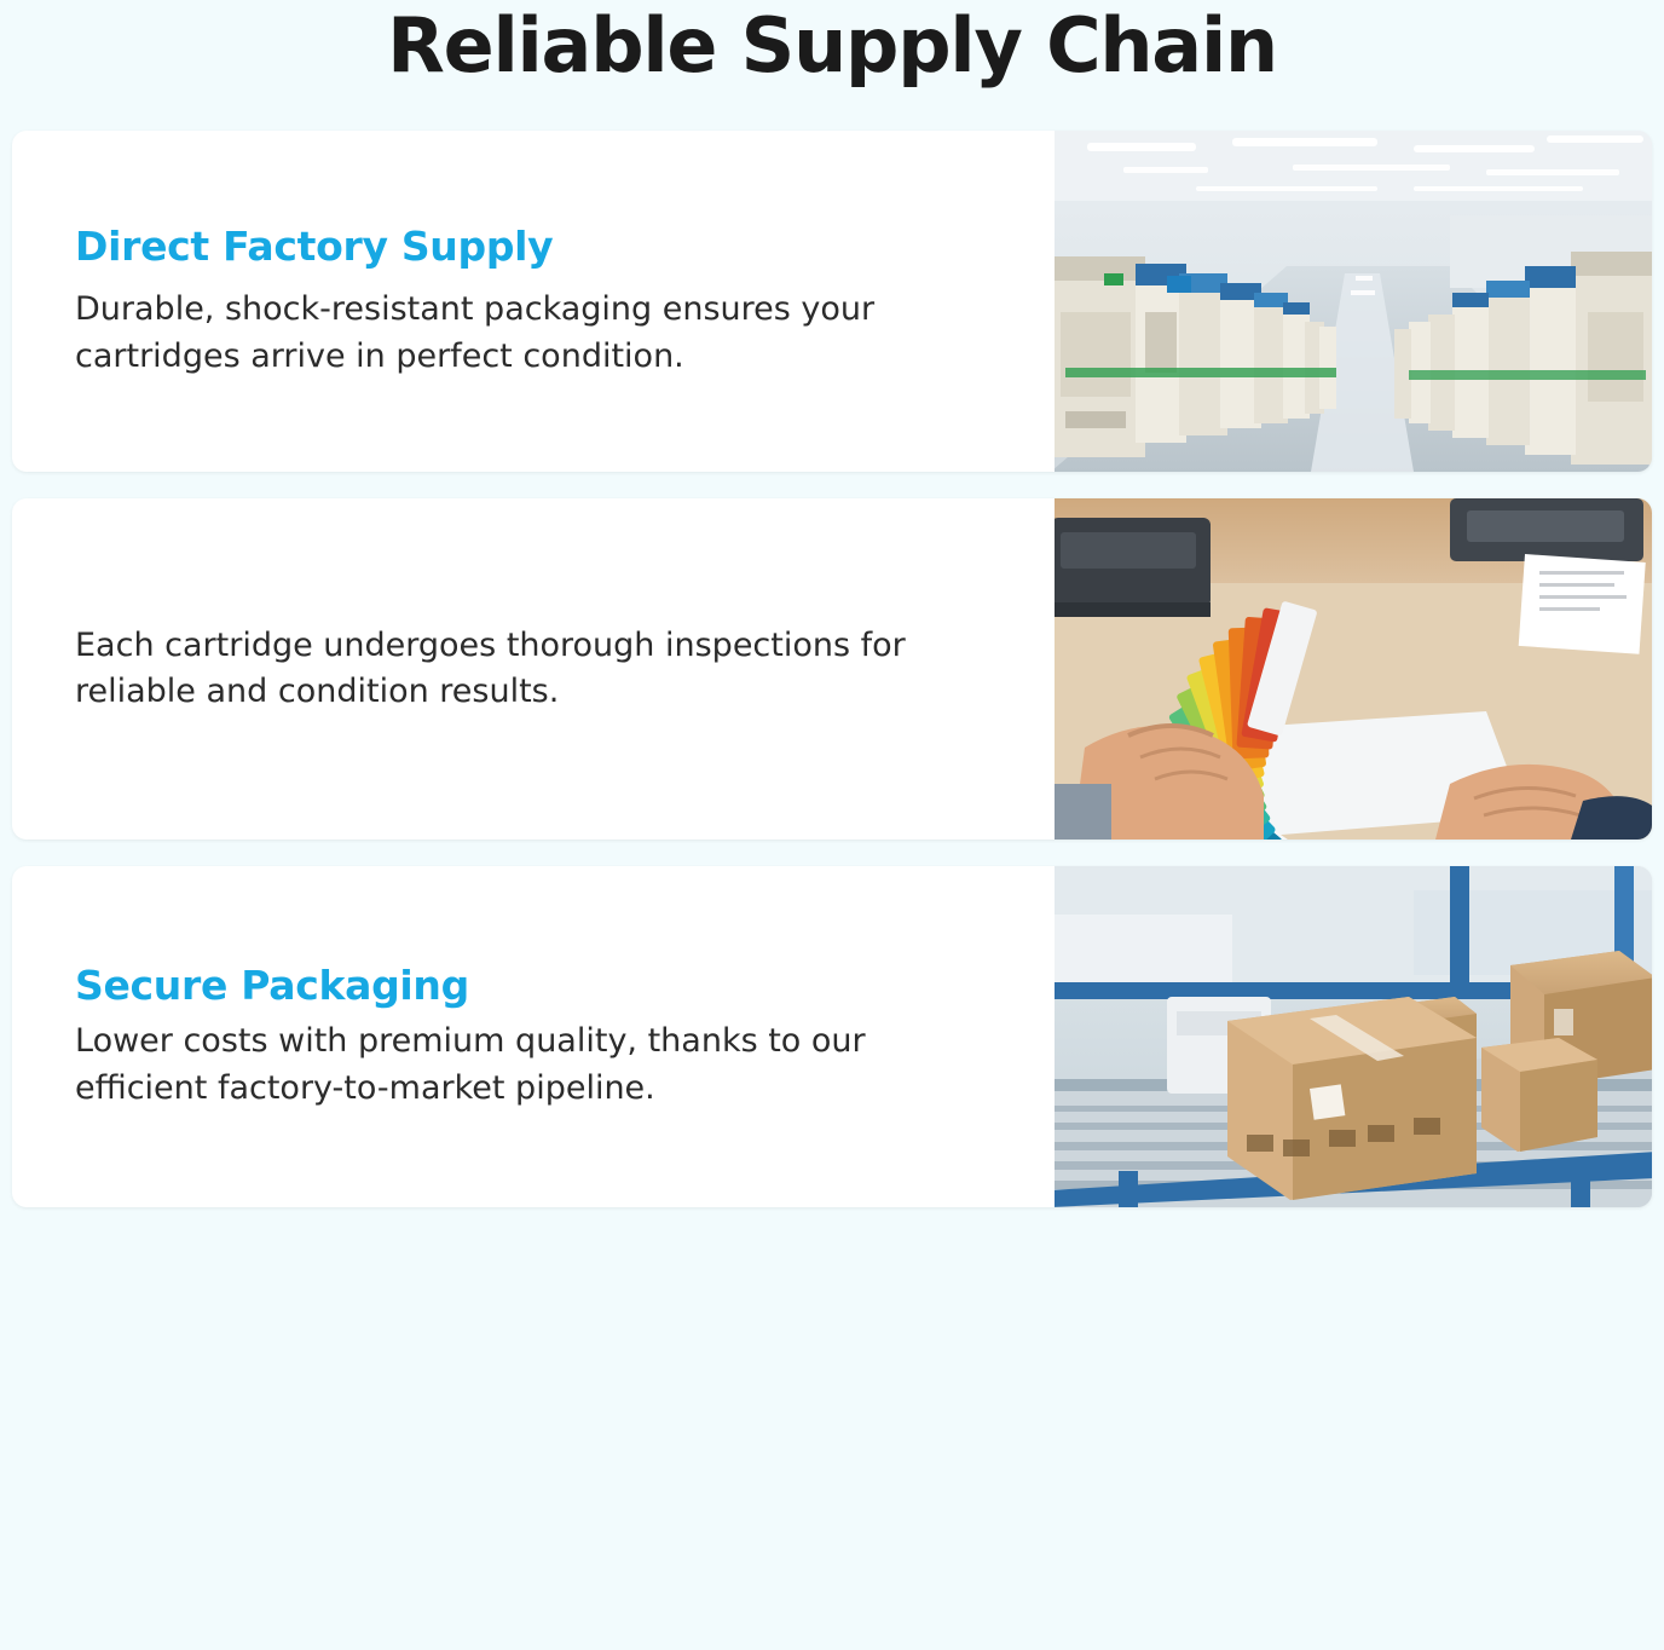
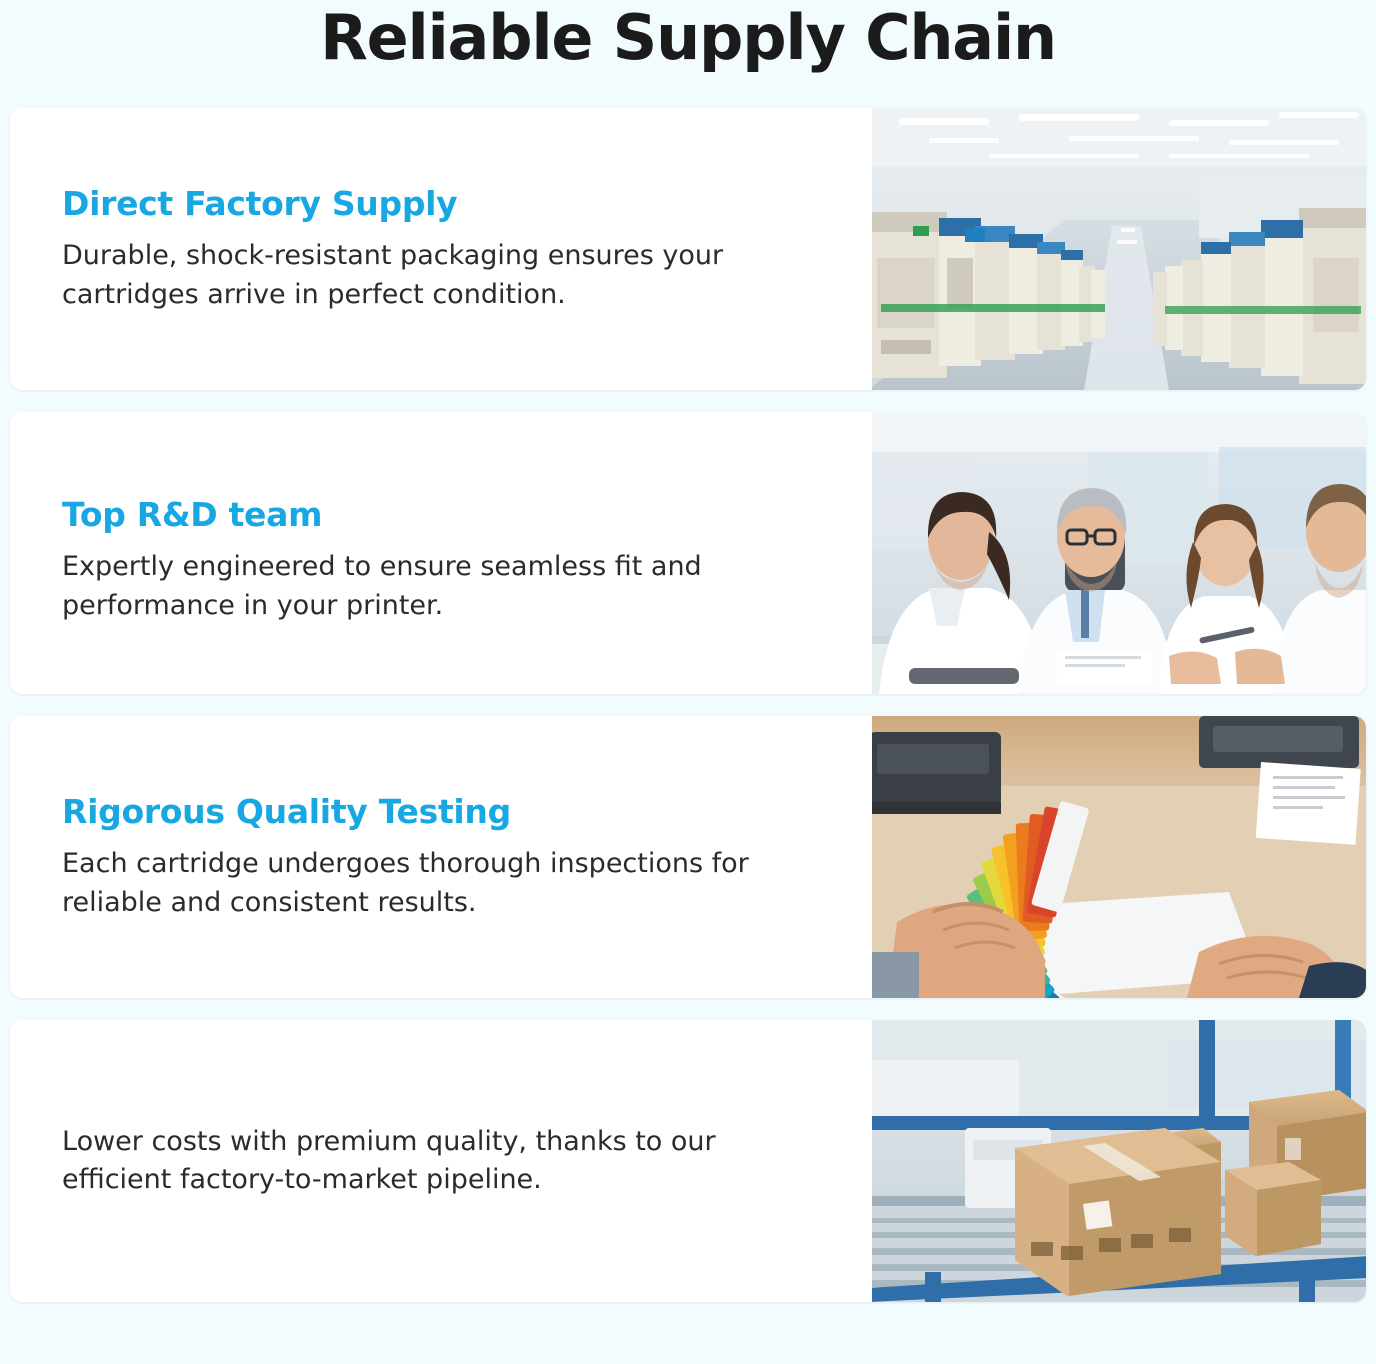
  Reliable Supply Chain
  Direct Factory Supply
  Durable, shock-resistant packaging ensures your cartridges arrive in perfect condition.
+ Top R&D team
+ Expertly engineered to ensure seamless fit and performance in your printer.
+ Rigorous Quality Testing
- Each cartridge undergoes thorough inspections for reliable and condition results.
+ Each cartridge undergoes thorough inspections for reliable and consistent results.
- Secure Packaging
  Lower costs with premium quality, thanks to our efficient factory-to-market pipeline.
